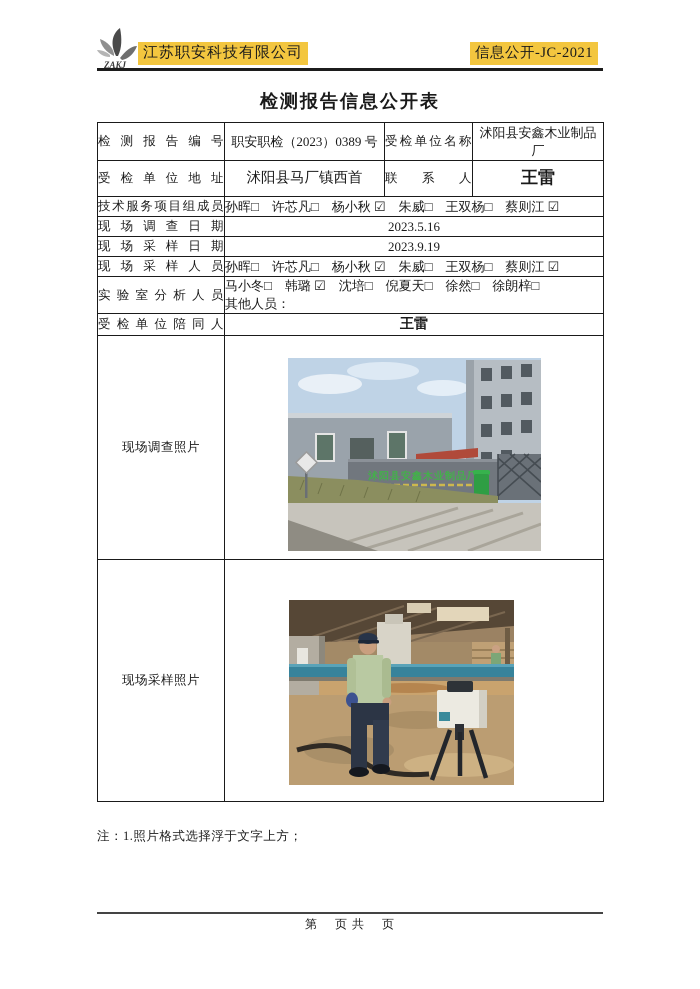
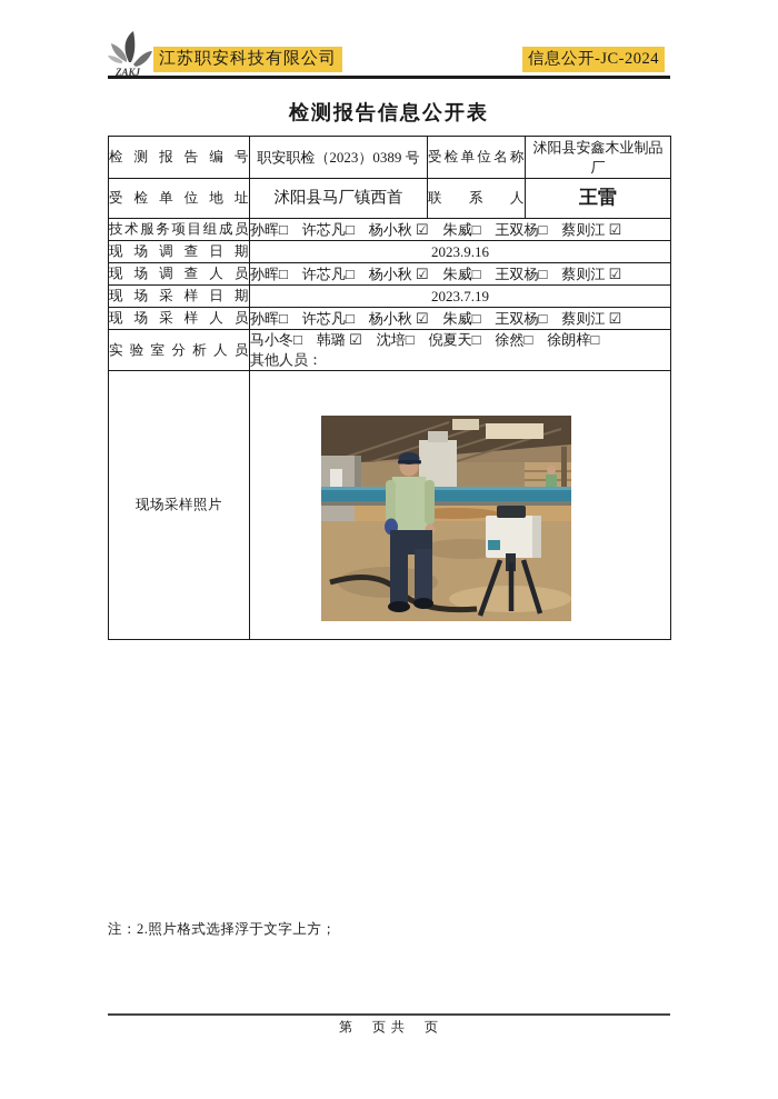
  ZAKJ
  江苏职安科技有限公司
- 信息公开-JC-2021
+ 信息公开-JC-2024
  检测报告信息公开表
  检测报告编号	职安职检（2023）0389 号	受检单位名称	沭阳县安鑫木业制品厂
  受检单位地址	沭阳县马厂镇西首	联系人	王雷
  技术服务项目组成员	孙晖□ 许芯凡□ 杨小秋 ☑ 朱威□ 王双杨□ 蔡则江 ☑
- 现场调查日期	2023.5.16
+ 现场调查日期	2023.9.16
+ 现场调查人员	孙晖□ 许芯凡□ 杨小秋 ☑ 朱威□ 王双杨□ 蔡则江 ☑
- 现场采样日期	2023.9.19
+ 现场采样日期	2023.7.19
  现场采样人员	孙晖□ 许芯凡□ 杨小秋 ☑ 朱威□ 王双杨□ 蔡则江 ☑
  实验室分析人员	马小冬□ 韩璐 ☑ 沈培□ 倪夏天□ 徐然□ 徐朗梓□ 其他人员：
- 受检单位陪同人	王雷
- 现场调查照片	沭阳县安鑫木业制品厂
  现场采样照片
- 注：1.照片格式选择浮于文字上方；
+ 注：2.照片格式选择浮于文字上方；
  第 页 共 页
